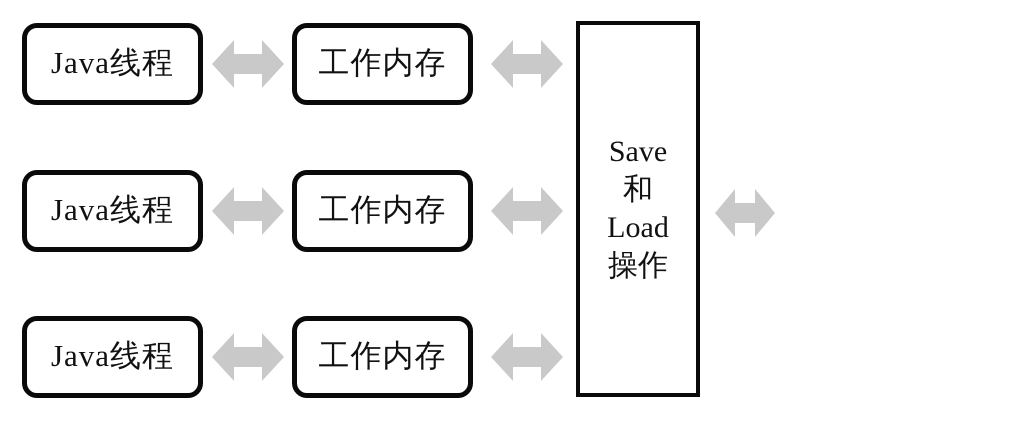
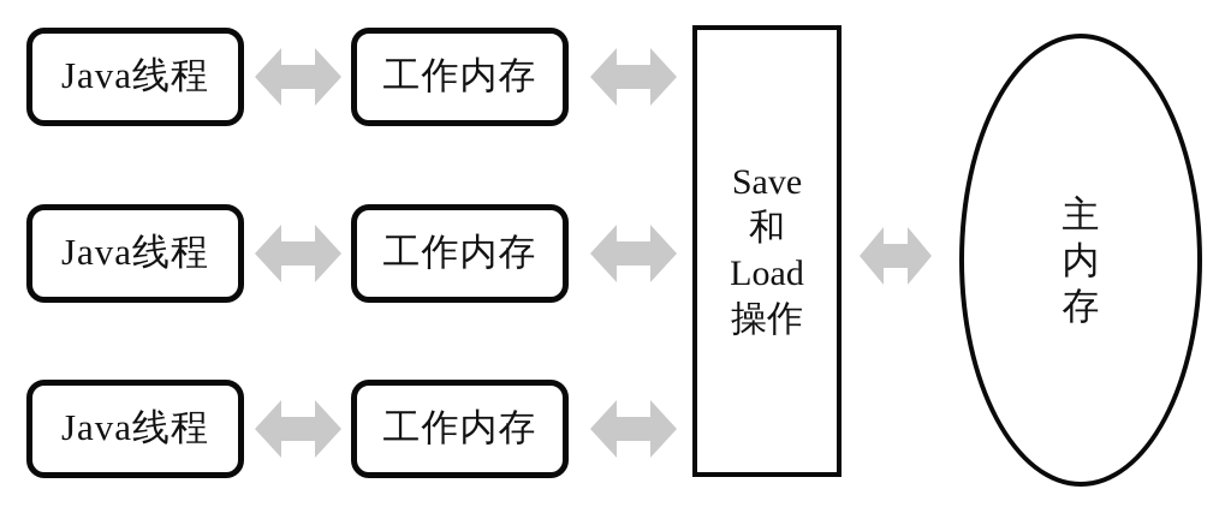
  Java线程
  Java线程
  Java线程
  工作内存
  工作内存
  工作内存
  Save
  和
  Load
  操作
+ 主
+ 内
+ 存
